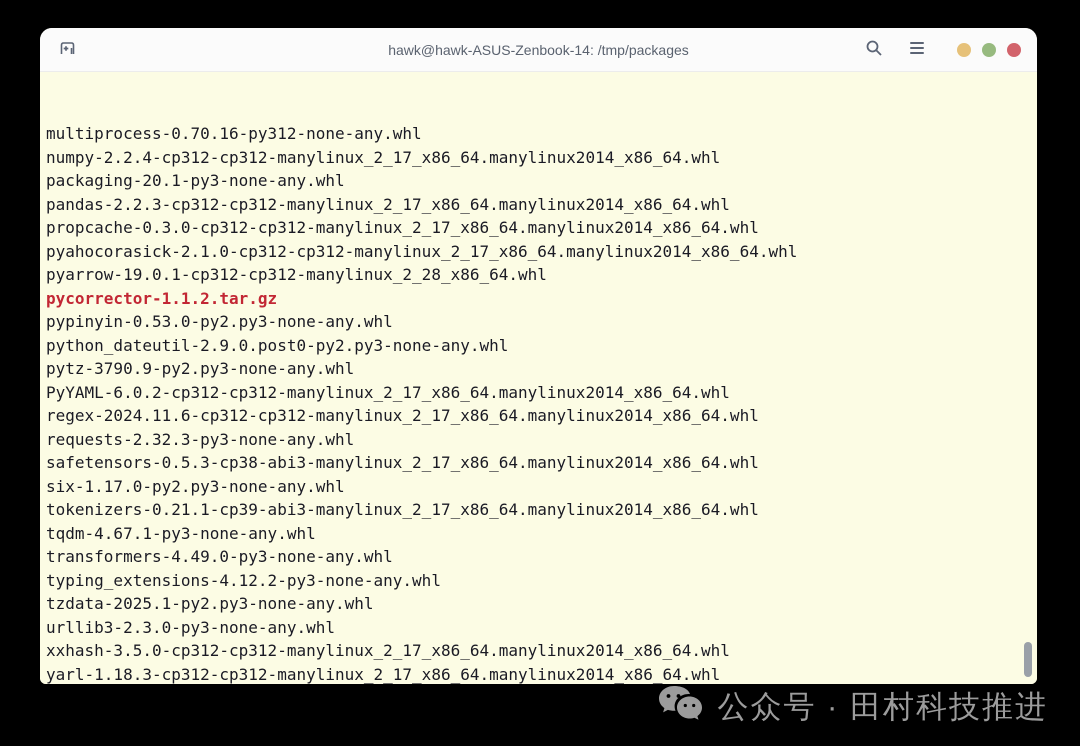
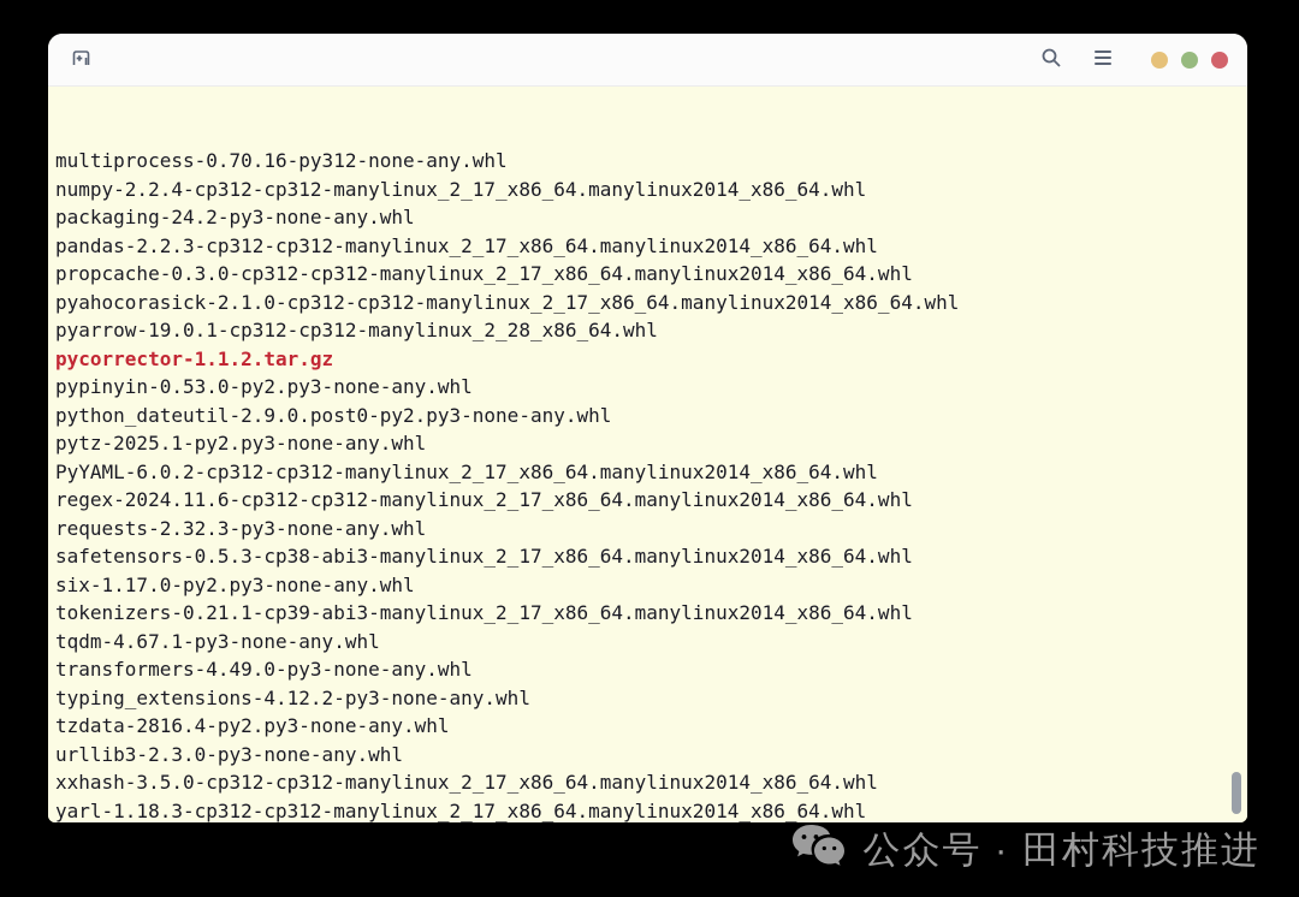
- hawk@hawk-ASUS-Zenbook-14: /tmp/packages
  multiprocess-0.70.16-py312-none-any.whl
  numpy-2.2.4-cp312-cp312-manylinux_2_17_x86_64.manylinux2014_x86_64.whl
- packaging-20.1-py3-none-any.whl
+ packaging-24.2-py3-none-any.whl
  pandas-2.2.3-cp312-cp312-manylinux_2_17_x86_64.manylinux2014_x86_64.whl
  propcache-0.3.0-cp312-cp312-manylinux_2_17_x86_64.manylinux2014_x86_64.whl
  pyahocorasick-2.1.0-cp312-cp312-manylinux_2_17_x86_64.manylinux2014_x86_64.whl
  pyarrow-19.0.1-cp312-cp312-manylinux_2_28_x86_64.whl
  pycorrector-1.1.2.tar.gz
  pypinyin-0.53.0-py2.py3-none-any.whl
  python_dateutil-2.9.0.post0-py2.py3-none-any.whl
- pytz-3790.9-py2.py3-none-any.whl
+ pytz-2025.1-py2.py3-none-any.whl
  PyYAML-6.0.2-cp312-cp312-manylinux_2_17_x86_64.manylinux2014_x86_64.whl
  regex-2024.11.6-cp312-cp312-manylinux_2_17_x86_64.manylinux2014_x86_64.whl
  requests-2.32.3-py3-none-any.whl
  safetensors-0.5.3-cp38-abi3-manylinux_2_17_x86_64.manylinux2014_x86_64.whl
  six-1.17.0-py2.py3-none-any.whl
  tokenizers-0.21.1-cp39-abi3-manylinux_2_17_x86_64.manylinux2014_x86_64.whl
  tqdm-4.67.1-py3-none-any.whl
  transformers-4.49.0-py3-none-any.whl
  typing_extensions-4.12.2-py3-none-any.whl
- tzdata-2025.1-py2.py3-none-any.whl
+ tzdata-2816.4-py2.py3-none-any.whl
  urllib3-2.3.0-py3-none-any.whl
  xxhash-3.5.0-cp312-cp312-manylinux_2_17_x86_64.manylinux2014_x86_64.whl
  yarl-1.18.3-cp312-cp312-manylinux_2_17_x86_64.manylinux2014_x86_64.whl
  公众号 · 田村科技推进
